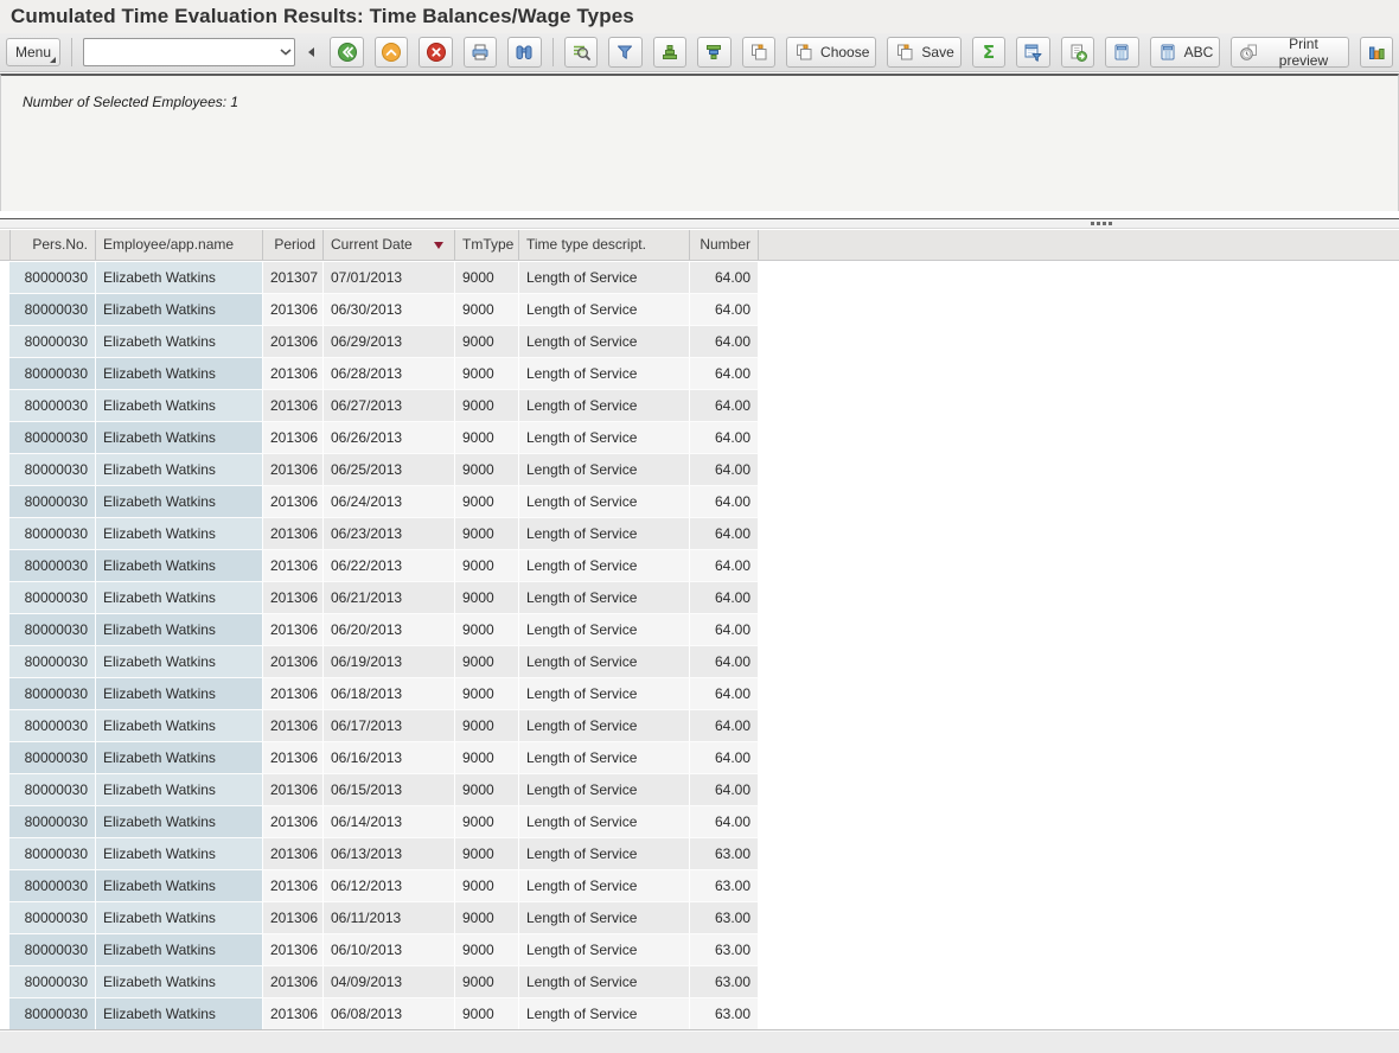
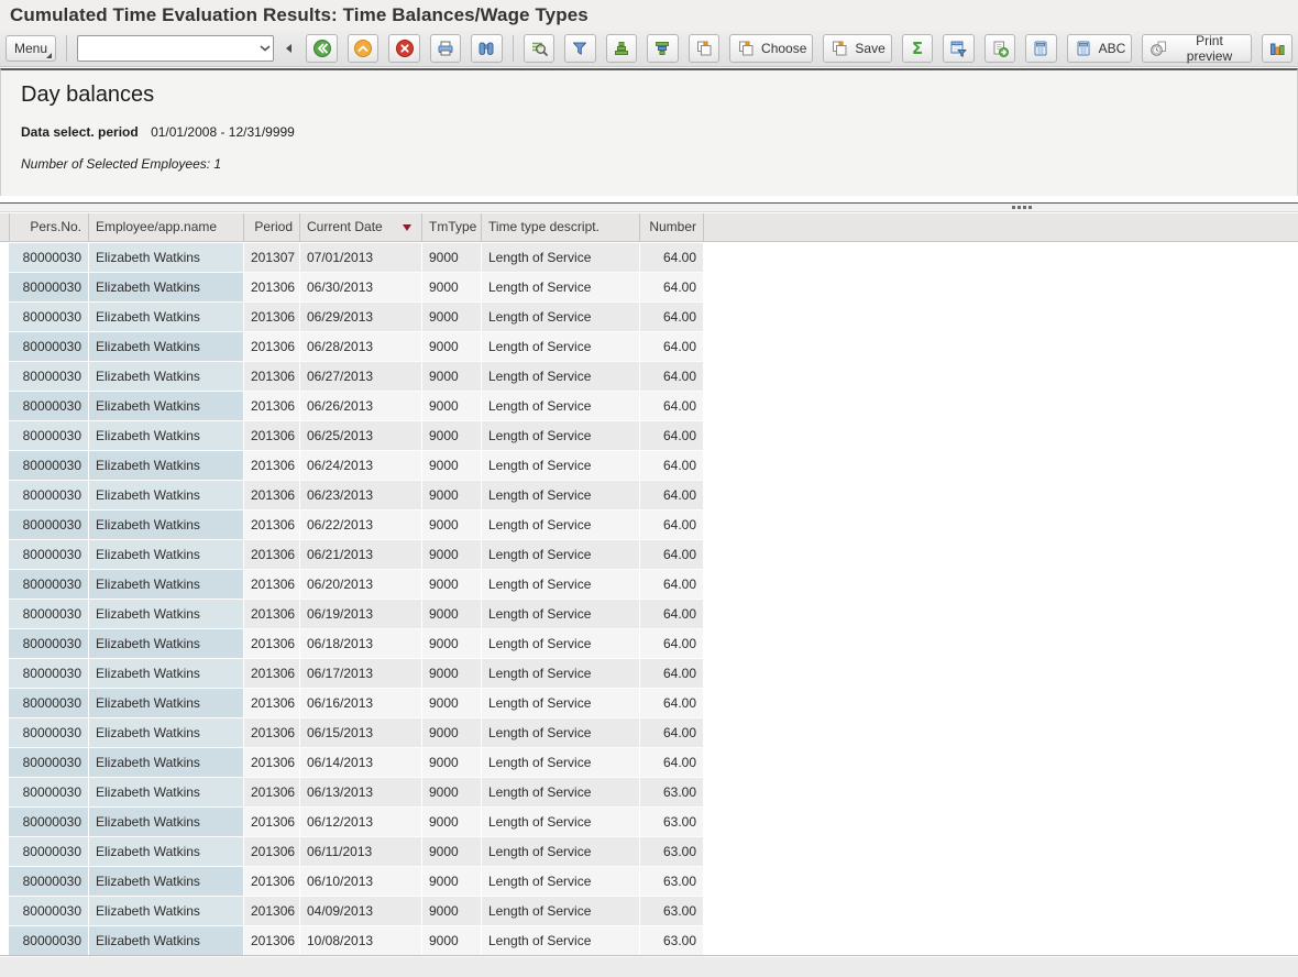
  Cumulated Time Evaluation Results: Time Balances/Wage Types
  Menu
  Choose
  Save
  Σ
  ABC
  Print preview
+ Day balances
+ Data select. period 01/01/2008 - 12/31/9999
  Number of Selected Employees: 1
  Pers.No.
  Employee/app.name
  Period
  Current Date
  TmType
  Time type descript.
  Number
  80000030
  Elizabeth Watkins
  201307
  07/01/2013
  9000
  Length of Service
  64.00
  80000030
  Elizabeth Watkins
  201306
  06/30/2013
  9000
  Length of Service
  64.00
  80000030
  Elizabeth Watkins
  201306
  06/29/2013
  9000
  Length of Service
  64.00
  80000030
  Elizabeth Watkins
  201306
  06/28/2013
  9000
  Length of Service
  64.00
  80000030
  Elizabeth Watkins
  201306
  06/27/2013
  9000
  Length of Service
  64.00
  80000030
  Elizabeth Watkins
  201306
  06/26/2013
  9000
  Length of Service
  64.00
  80000030
  Elizabeth Watkins
  201306
  06/25/2013
  9000
  Length of Service
  64.00
  80000030
  Elizabeth Watkins
  201306
  06/24/2013
  9000
  Length of Service
  64.00
  80000030
  Elizabeth Watkins
  201306
  06/23/2013
  9000
  Length of Service
  64.00
  80000030
  Elizabeth Watkins
  201306
  06/22/2013
  9000
  Length of Service
  64.00
  80000030
  Elizabeth Watkins
  201306
  06/21/2013
  9000
  Length of Service
  64.00
  80000030
  Elizabeth Watkins
  201306
  06/20/2013
  9000
  Length of Service
  64.00
  80000030
  Elizabeth Watkins
  201306
  06/19/2013
  9000
  Length of Service
  64.00
  80000030
  Elizabeth Watkins
  201306
  06/18/2013
  9000
  Length of Service
  64.00
  80000030
  Elizabeth Watkins
  201306
  06/17/2013
  9000
  Length of Service
  64.00
  80000030
  Elizabeth Watkins
  201306
  06/16/2013
  9000
  Length of Service
  64.00
  80000030
  Elizabeth Watkins
  201306
  06/15/2013
  9000
  Length of Service
  64.00
  80000030
  Elizabeth Watkins
  201306
  06/14/2013
  9000
  Length of Service
  64.00
  80000030
  Elizabeth Watkins
  201306
  06/13/2013
  9000
  Length of Service
  63.00
  80000030
  Elizabeth Watkins
  201306
  06/12/2013
  9000
  Length of Service
  63.00
  80000030
  Elizabeth Watkins
  201306
  06/11/2013
  9000
  Length of Service
  63.00
  80000030
  Elizabeth Watkins
  201306
  06/10/2013
  9000
  Length of Service
  63.00
  80000030
  Elizabeth Watkins
  201306
  04/09/2013
  9000
  Length of Service
  63.00
  80000030
  Elizabeth Watkins
  201306
- 06/08/2013
+ 10/08/2013
  9000
  Length of Service
  63.00
